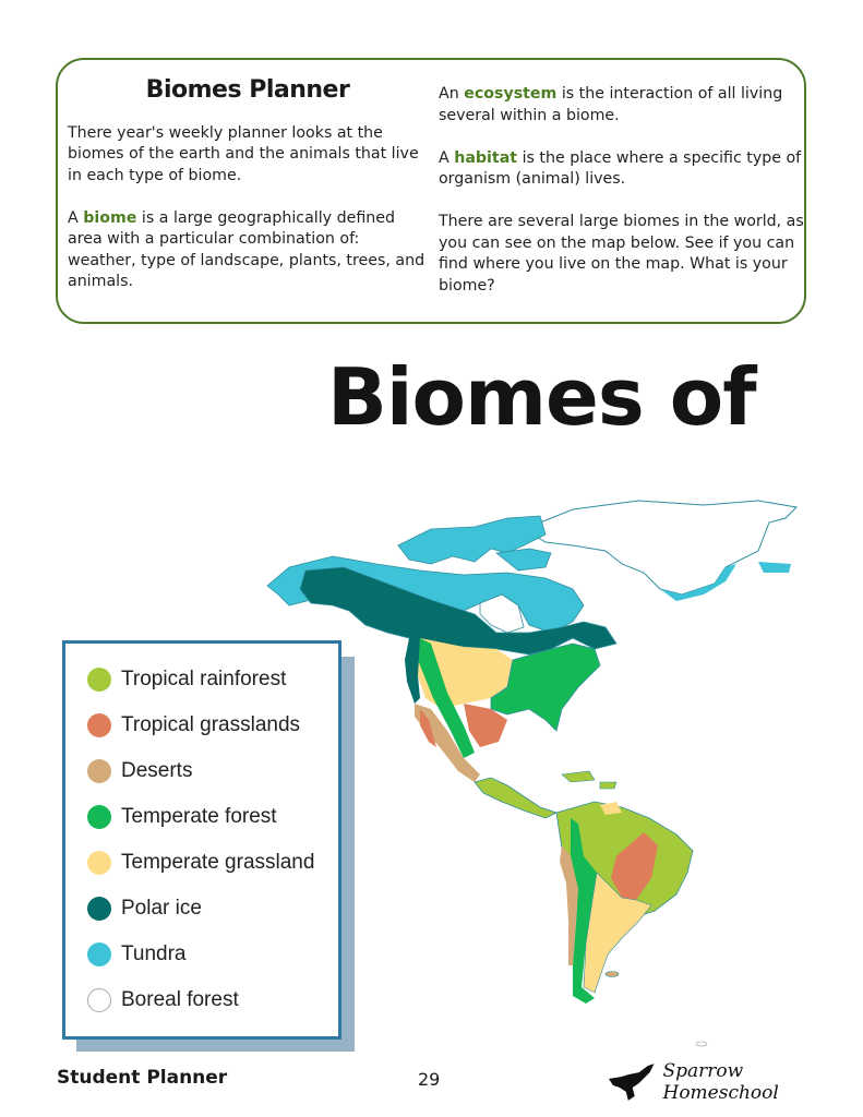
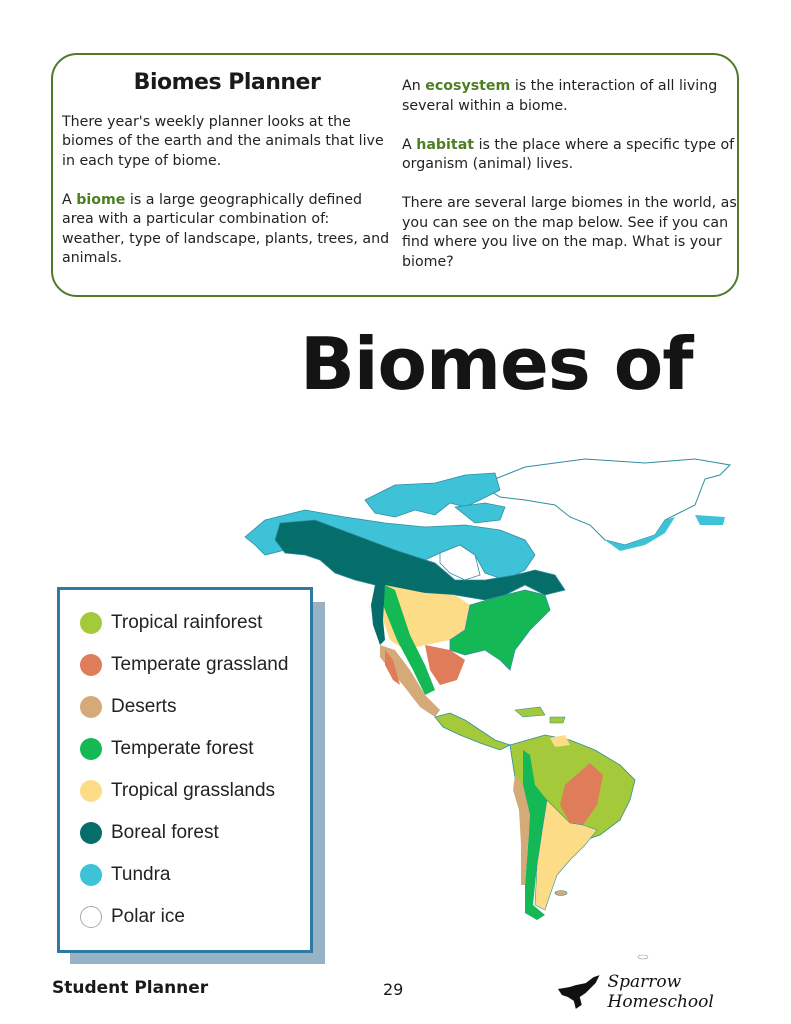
  Biomes Planner
  There year's weekly planner looks at the biomes of the earth and the animals that live in each type of biome.
  A biome is a large geographically defined area with a particular combination of: weather, type of landscape, plants, trees, and animals.
  An ecosystem is the interaction of all living several within a biome.
  A habitat is the place where a specific type of organism (animal) lives.
  There are several large biomes in the world, as you can see on the map below. See if you can find where you live on the map. What is your biome?
  Biomes of
  Tropical rainforest
- Tropical grasslands
+ Temperate grassland
  Deserts
  Temperate forest
- Temperate grassland
+ Tropical grasslands
- Polar ice
+ Boreal forest
  Tundra
- Boreal forest
+ Polar ice
  Student Planner
  29
  Sparrow Homeschool
